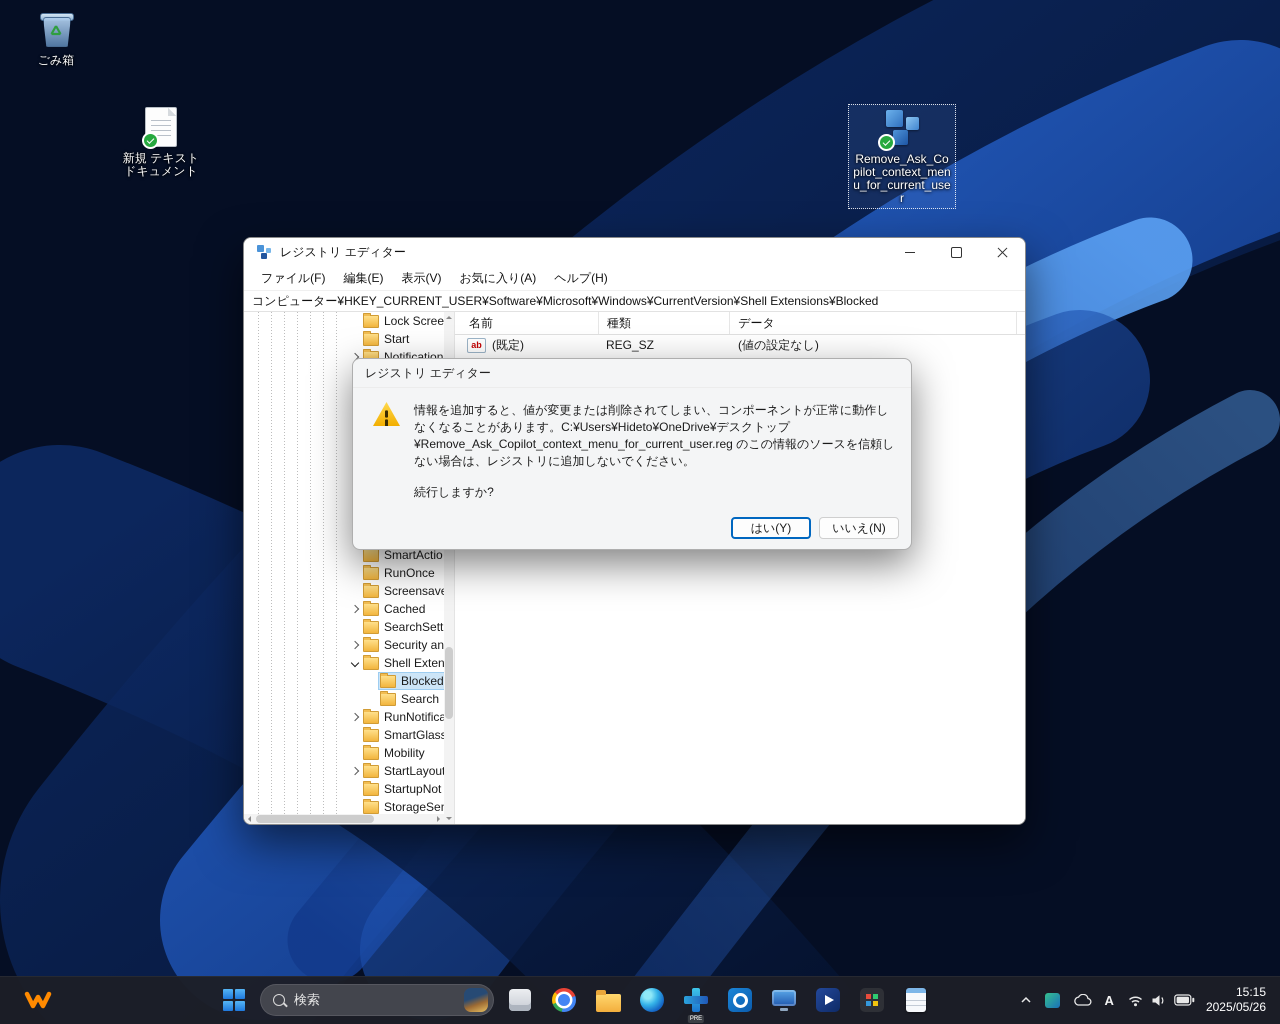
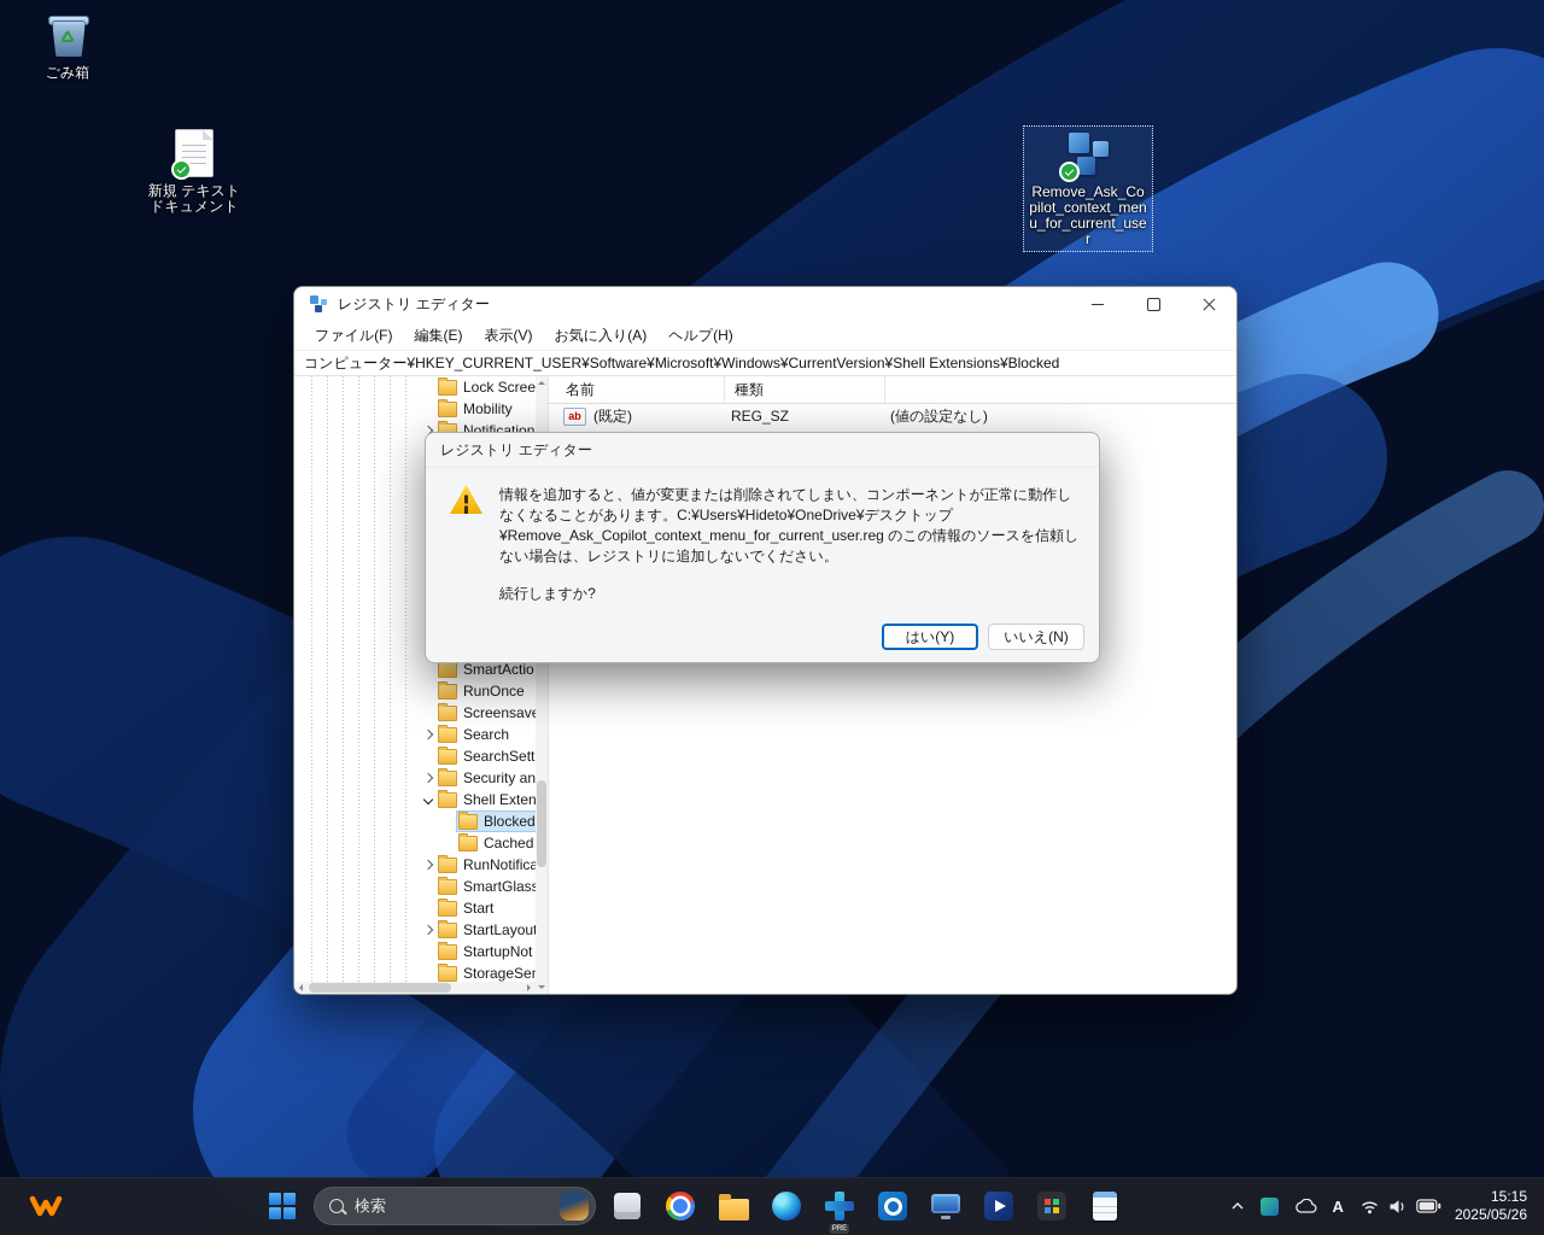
  ごみ箱
  新規 テキスト ドキュメント
  Remove_Ask_Copilot_context_menu_for_current_user
  レジストリ エディター
  ファイル(F)
  編集(E)
  表示(V)
  お気に入り(A)
  ヘルプ(H)
  コンピューター¥HKEY_CURRENT_USER¥Software¥Microsoft¥Windows¥CurrentVersion¥Shell Extensions¥Blocked
  Lock Scree
- Start
+ Mobility
  Notification
  SmartActio
  RunOnce
  Screensav
- Cached
+ Search
  SearchSett
  Security an
  Shell Exten
  Blocked
- Search
+ Cached
  RunNotifica
  SmartGlas
- Mobility
+ Start
  StartLayou
  StartupNot
  StorageSe
  名前
  種類
- データ
  ab
  (既定)
  REG_SZ
  (値の設定なし)
  レジストリ エディター
  情報を追加すると、値が変更または削除されてしまい、コンポーネントが正常に動作しなくなることがあります。C:¥Users¥Hideto¥OneDrive¥デスクトップ
  ¥Remove_Ask_Copilot_context_menu_for_current_user.reg のこの情報のソースを信頼しない場合は、レジストリに追加しないでください。
  続行しますか?
  はい(Y)
  いいえ(N)
  検索
  A
  15:15
  2025/05/26
